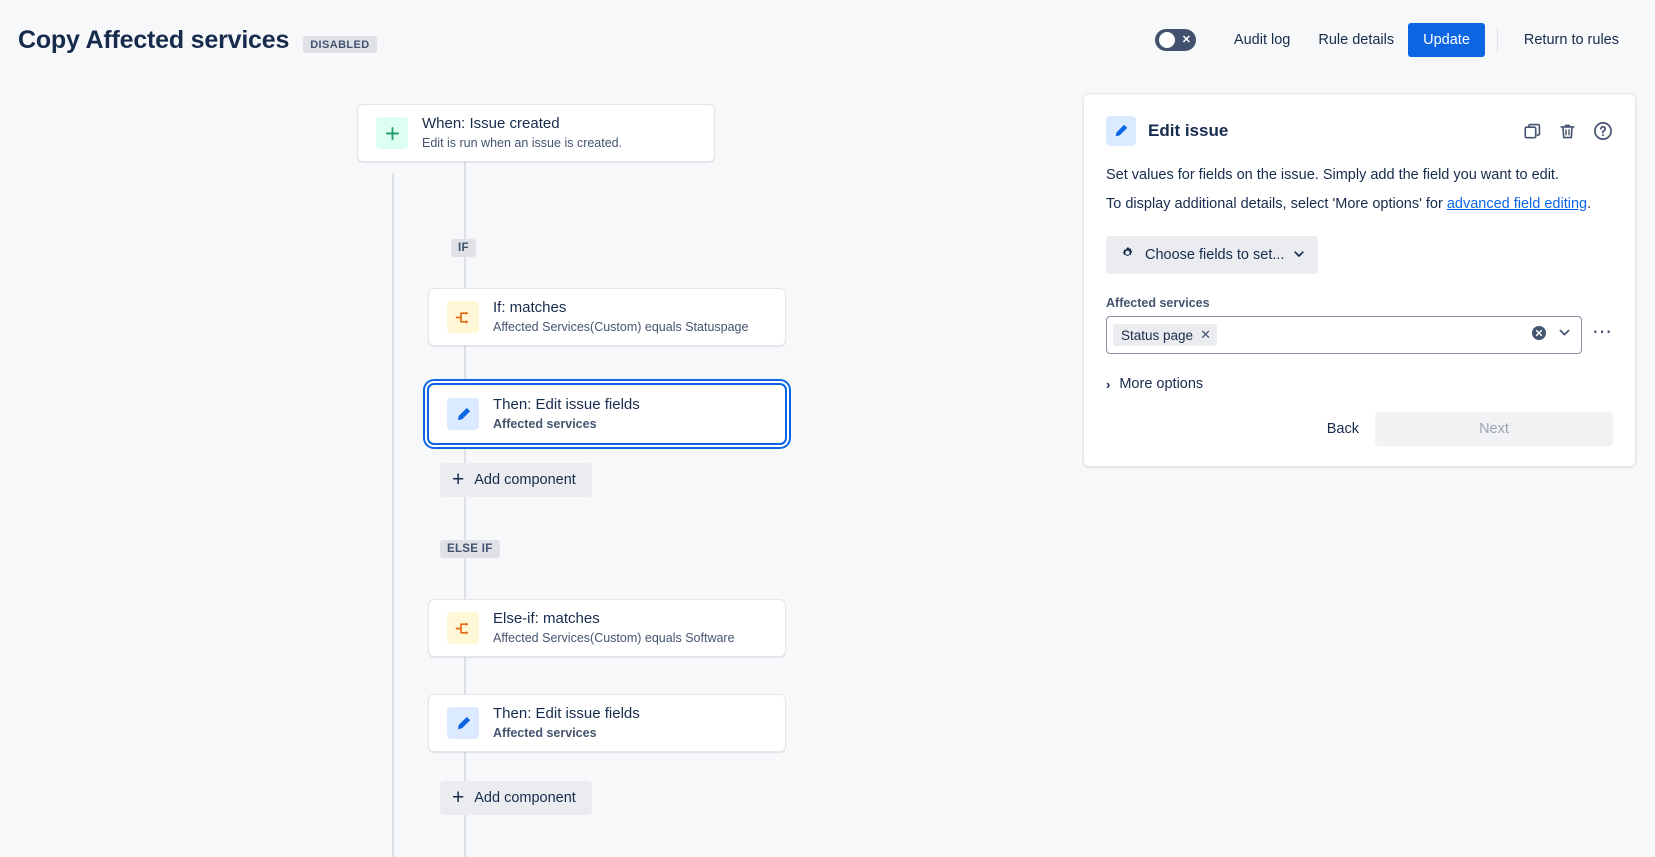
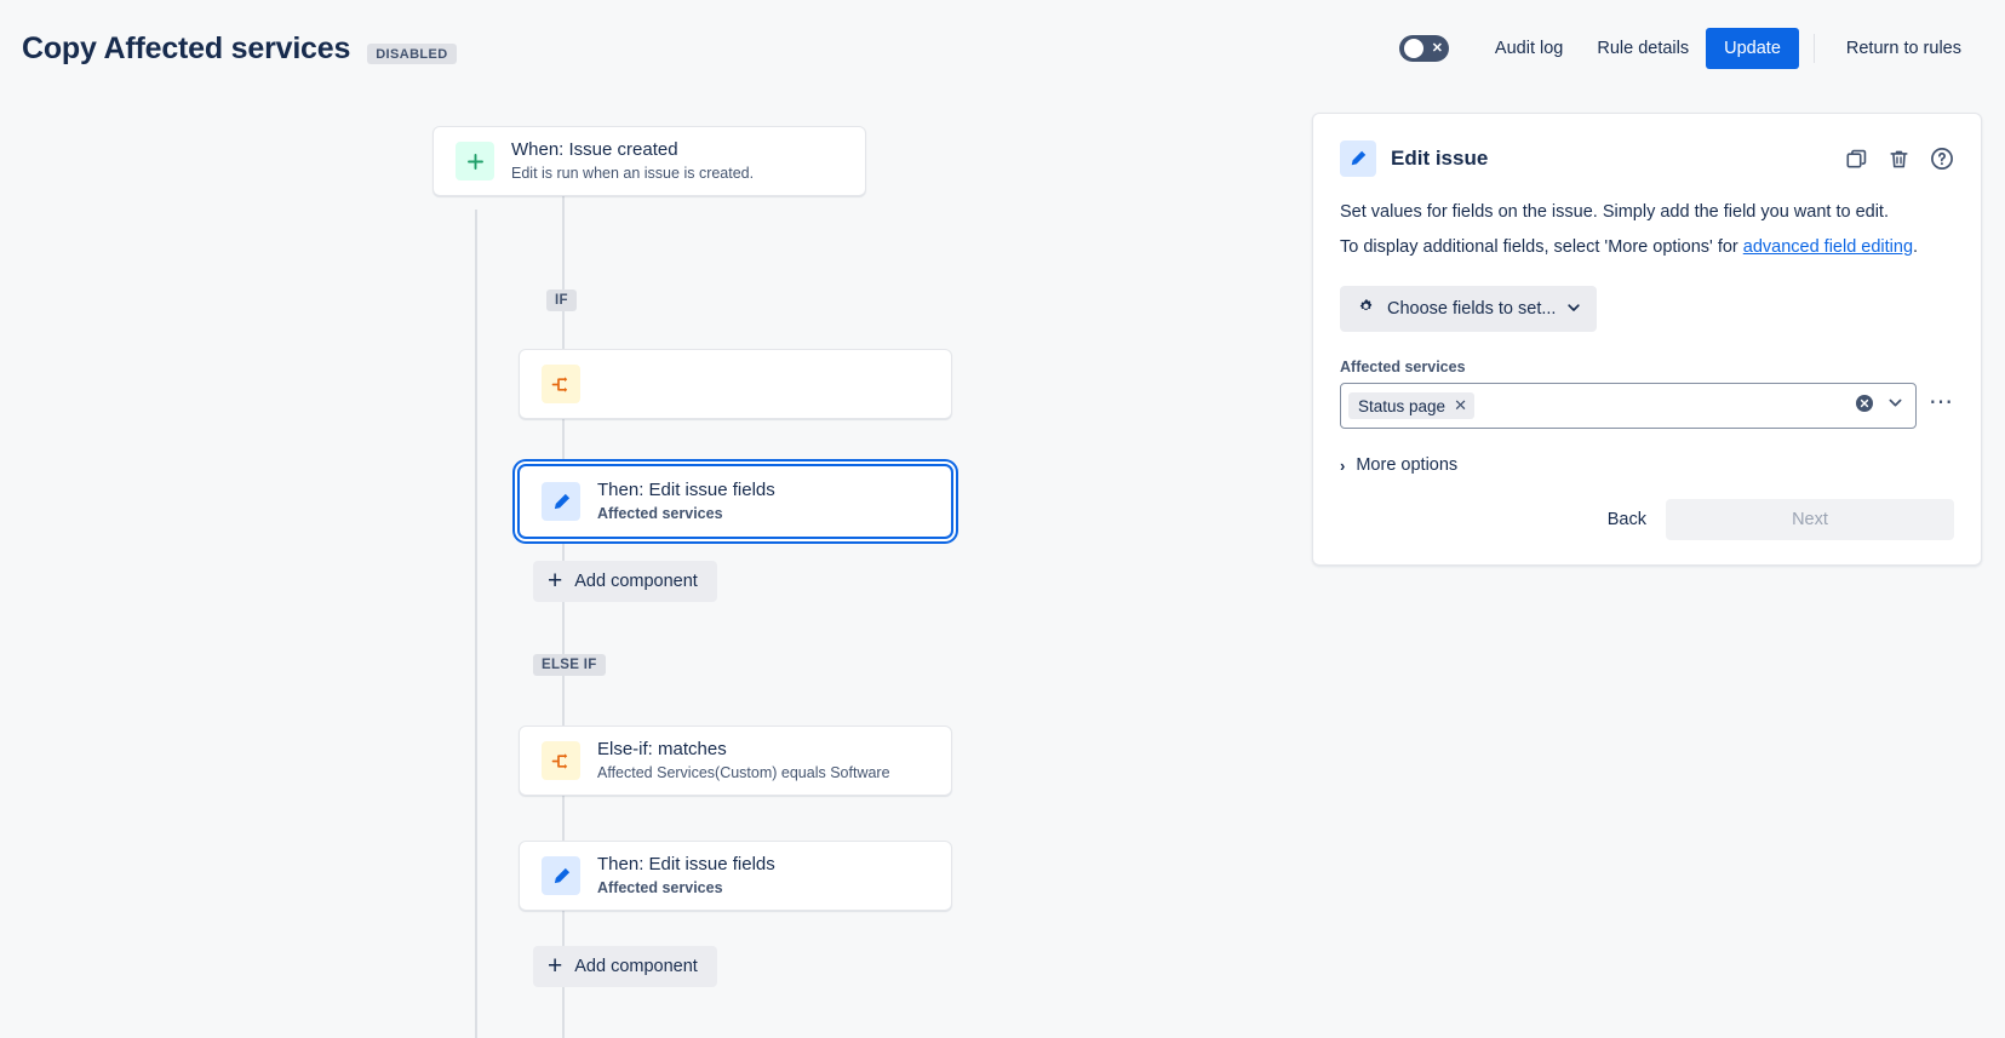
  Copy Affected services
  DISABLED
  ✕
  Audit log
  Rule details
  Update
  Return to rules
  When: Issue created
  Edit is run when an issue is created.
  IF
- If: matches
- Affected Services(Custom) equals Statuspage
  Then: Edit issue fields
  Affected services
  +
  Add component
  ELSE IF
  Else-if: matches
  Affected Services(Custom) equals Software
  Then: Edit issue fields
  Affected services
  +
  Add component
  Edit issue
  Set values for fields on the issue. Simply add the field you want to edit.
- To display additional details, select 'More options' for advanced field editing.
+ To display additional fields, select 'More options' for advanced field editing.
  Choose fields to set...
  Affected services
  Status page
  ✕
  ⋯
  ›
  More options
  Back
  Next
